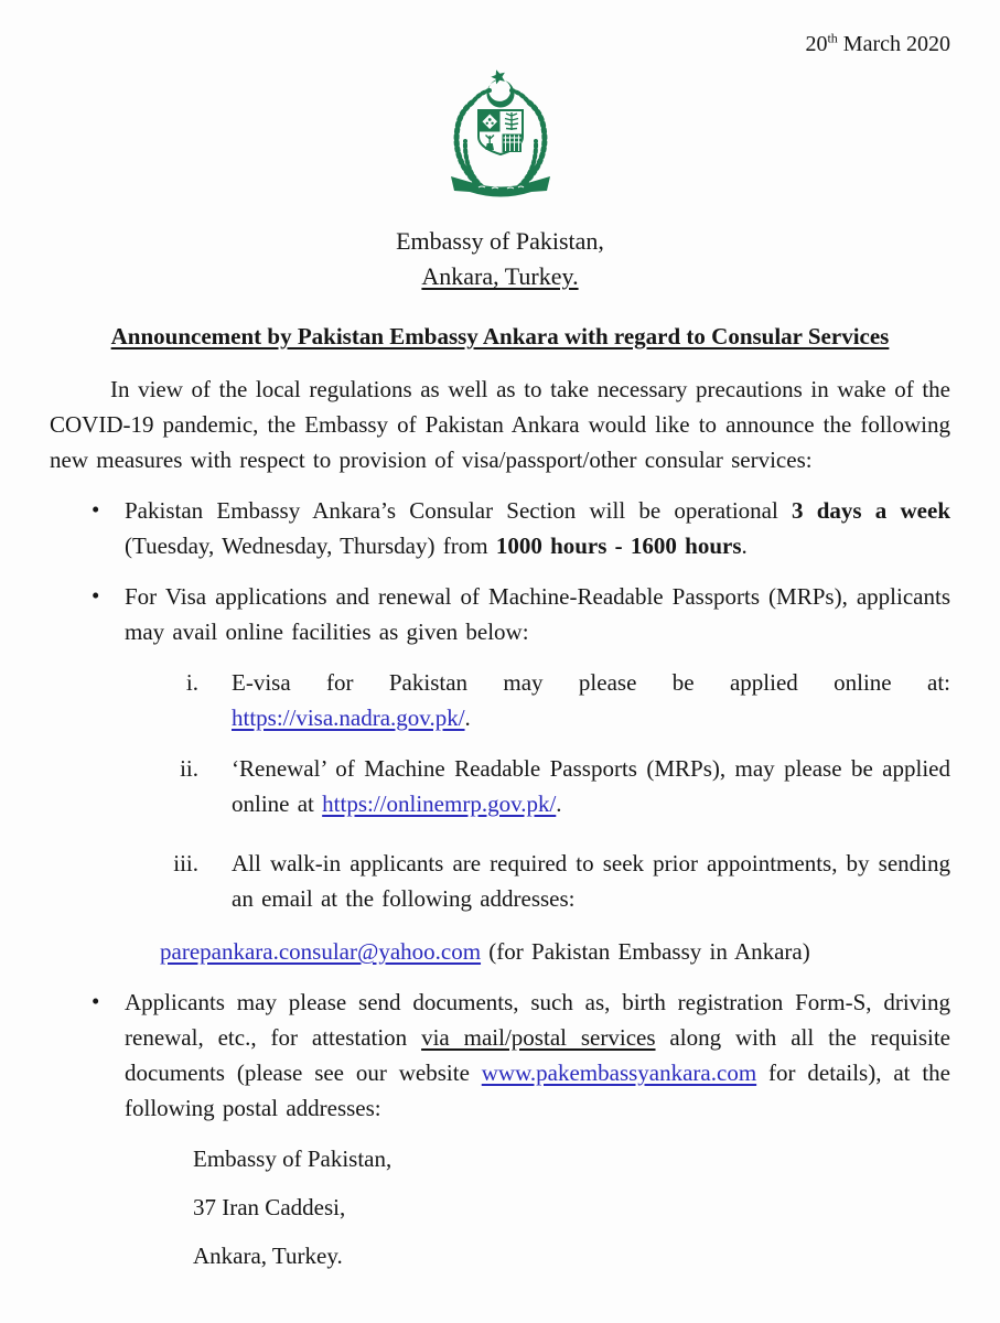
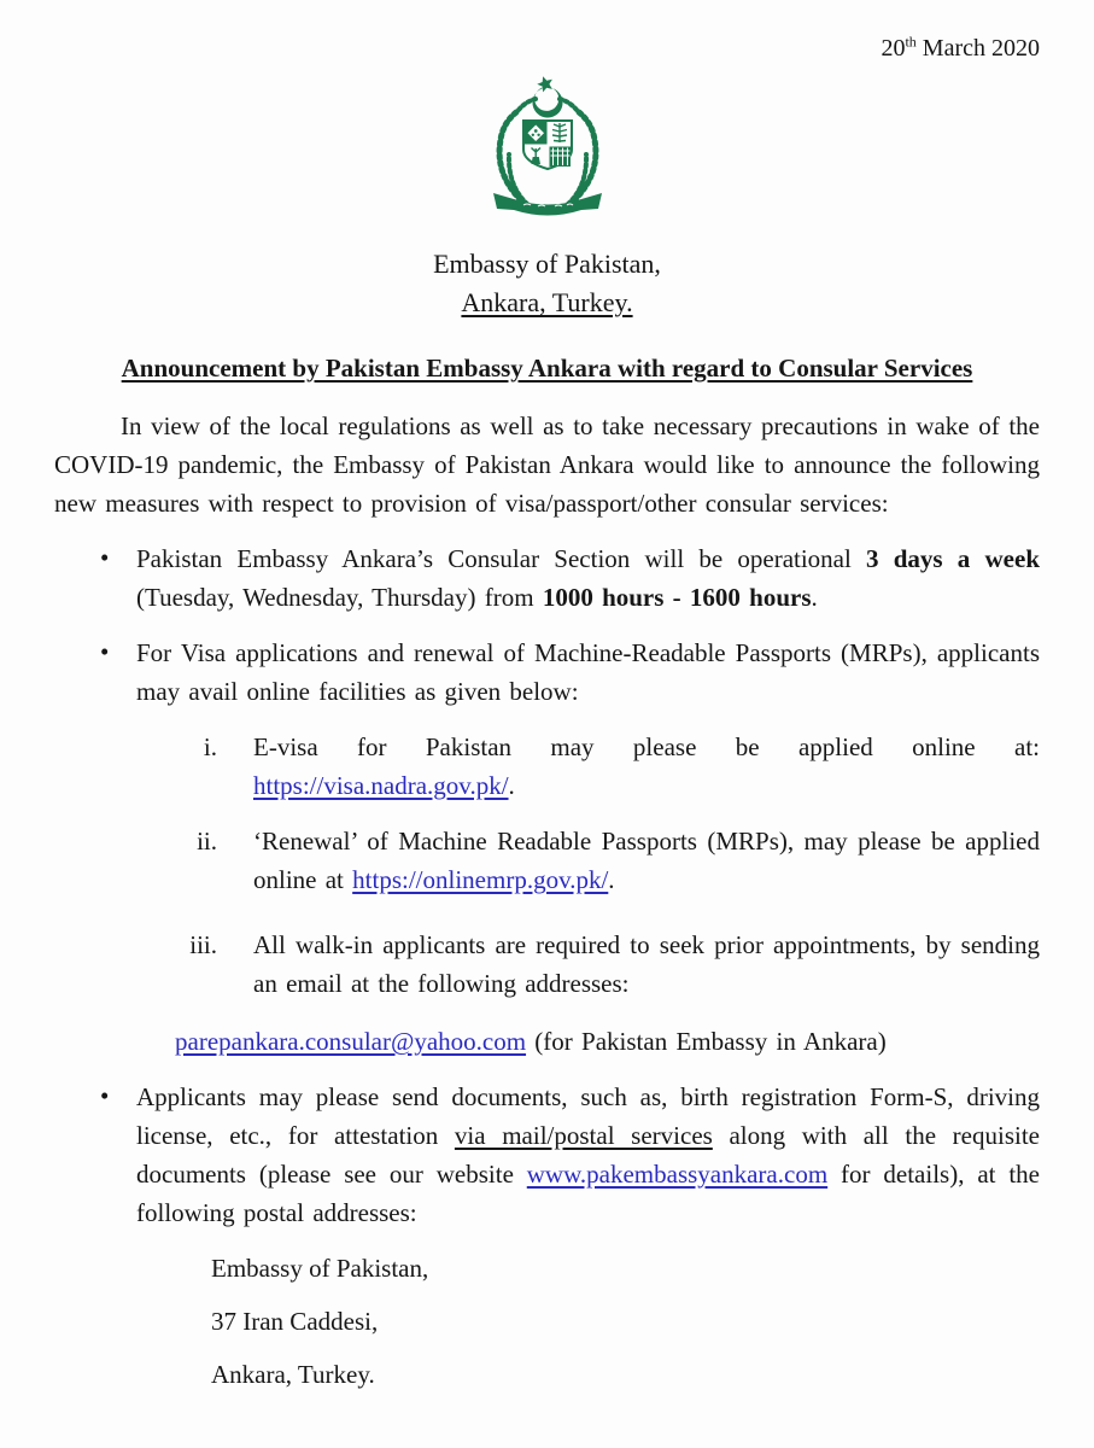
  20th March 2020
  Embassy of Pakistan,
  Ankara, Turkey.
  Announcement by Pakistan Embassy Ankara with regard to Consular Services
  In view of the local regulations as well as to take necessary precautions in wake of the COVID-19 pandemic, the Embassy of Pakistan Ankara would like to announce the following new measures with respect to provision of visa/passport/other consular services:
  •
  Pakistan Embassy Ankara’s Consular Section will be operational 3 days a week (Tuesday, Wednesday, Thursday) from 1000 hours - 1600 hours.
  •
  For Visa applications and renewal of Machine-Readable Passports (MRPs), applicants may avail online facilities as given below:
  i.
  E-visa for Pakistan may please be applied online at: https://visa.nadra.gov.pk/.
  ii.
  ‘Renewal’ of Machine Readable Passports (MRPs), may please be applied online at https://onlinemrp.gov.pk/.
  iii.
  All walk-in applicants are required to seek prior appointments, by sending an email at the following addresses:
  parepankara.consular@yahoo.com (for Pakistan Embassy in Ankara)
  •
- Applicants may please send documents, such as, birth registration Form-S, driving renewal, etc., for attestation via mail/postal services along with all the requisite documents (please see our website www.pakembassyankara.com for details), at the following postal addresses:
+ Applicants may please send documents, such as, birth registration Form-S, driving license, etc., for attestation via mail/postal services along with all the requisite documents (please see our website www.pakembassyankara.com for details), at the following postal addresses:
  Embassy of Pakistan,
  37 Iran Caddesi,
  Ankara, Turkey.
